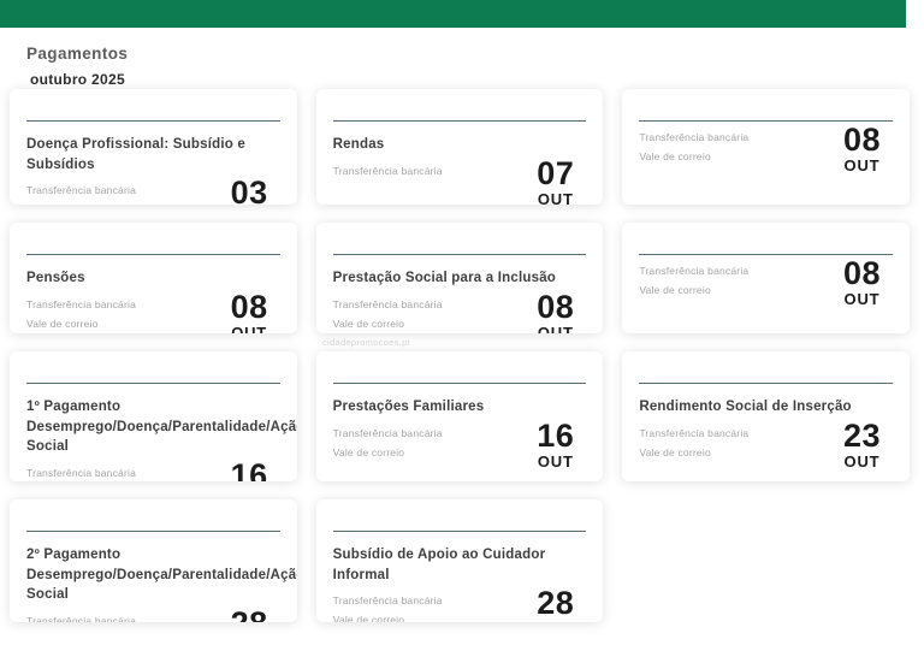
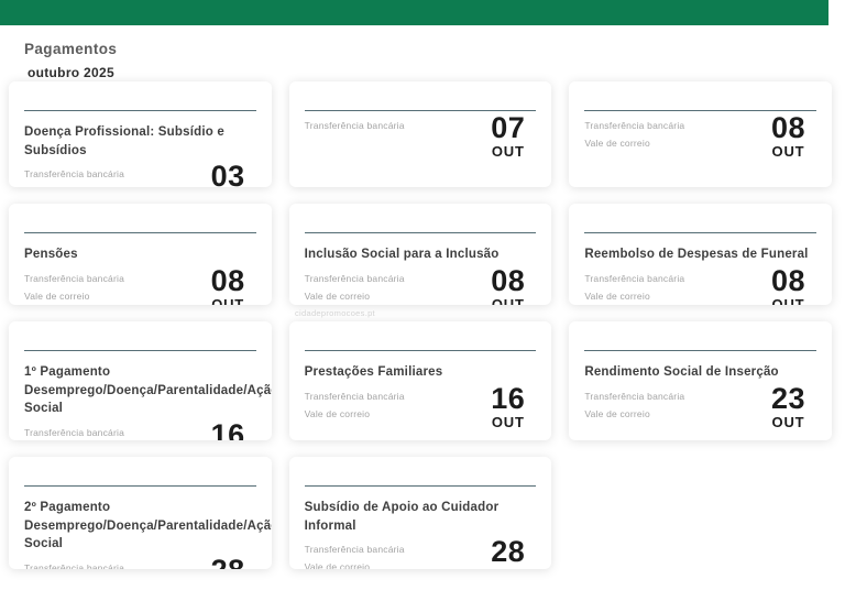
  Pagamentos
  outubro 2025
  Doença Profissional: Subsídio e Subsídios
  Transferência bancária
  03
- Rendas
  Transferência bancária
  07
  OUT
  Transferência bancária
  Vale de correio
  08
  OUT
  Pensões
  Transferência bancária
  Vale de correio
  08
  OUT
- Prestação Social para a Inclusão
+ Inclusão Social para a Inclusão
  Transferência bancária
  Vale de correio
  08
  OUT
+ Reembolso de Despesas de Funeral
  Transferência bancária
  Vale de correio
  08
  OUT
  1º Pagamento Desemprego/Doença/Parentalidade/Açã Social
  Transferência bancária
  16
  Prestações Familiares
  Transferência bancária
  Vale de correio
  16
  OUT
  Rendimento Social de Inserção
  Transferência bancária
  Vale de correio
  23
  OUT
  2º Pagamento Desemprego/Doença/Parentalidade/Açã Social
  Transferência bancária
  Subsídio de Apoio ao Cuidador Informal
  Transferência bancária
  Vale de correio
  28
  cidadepromocoes.pt
